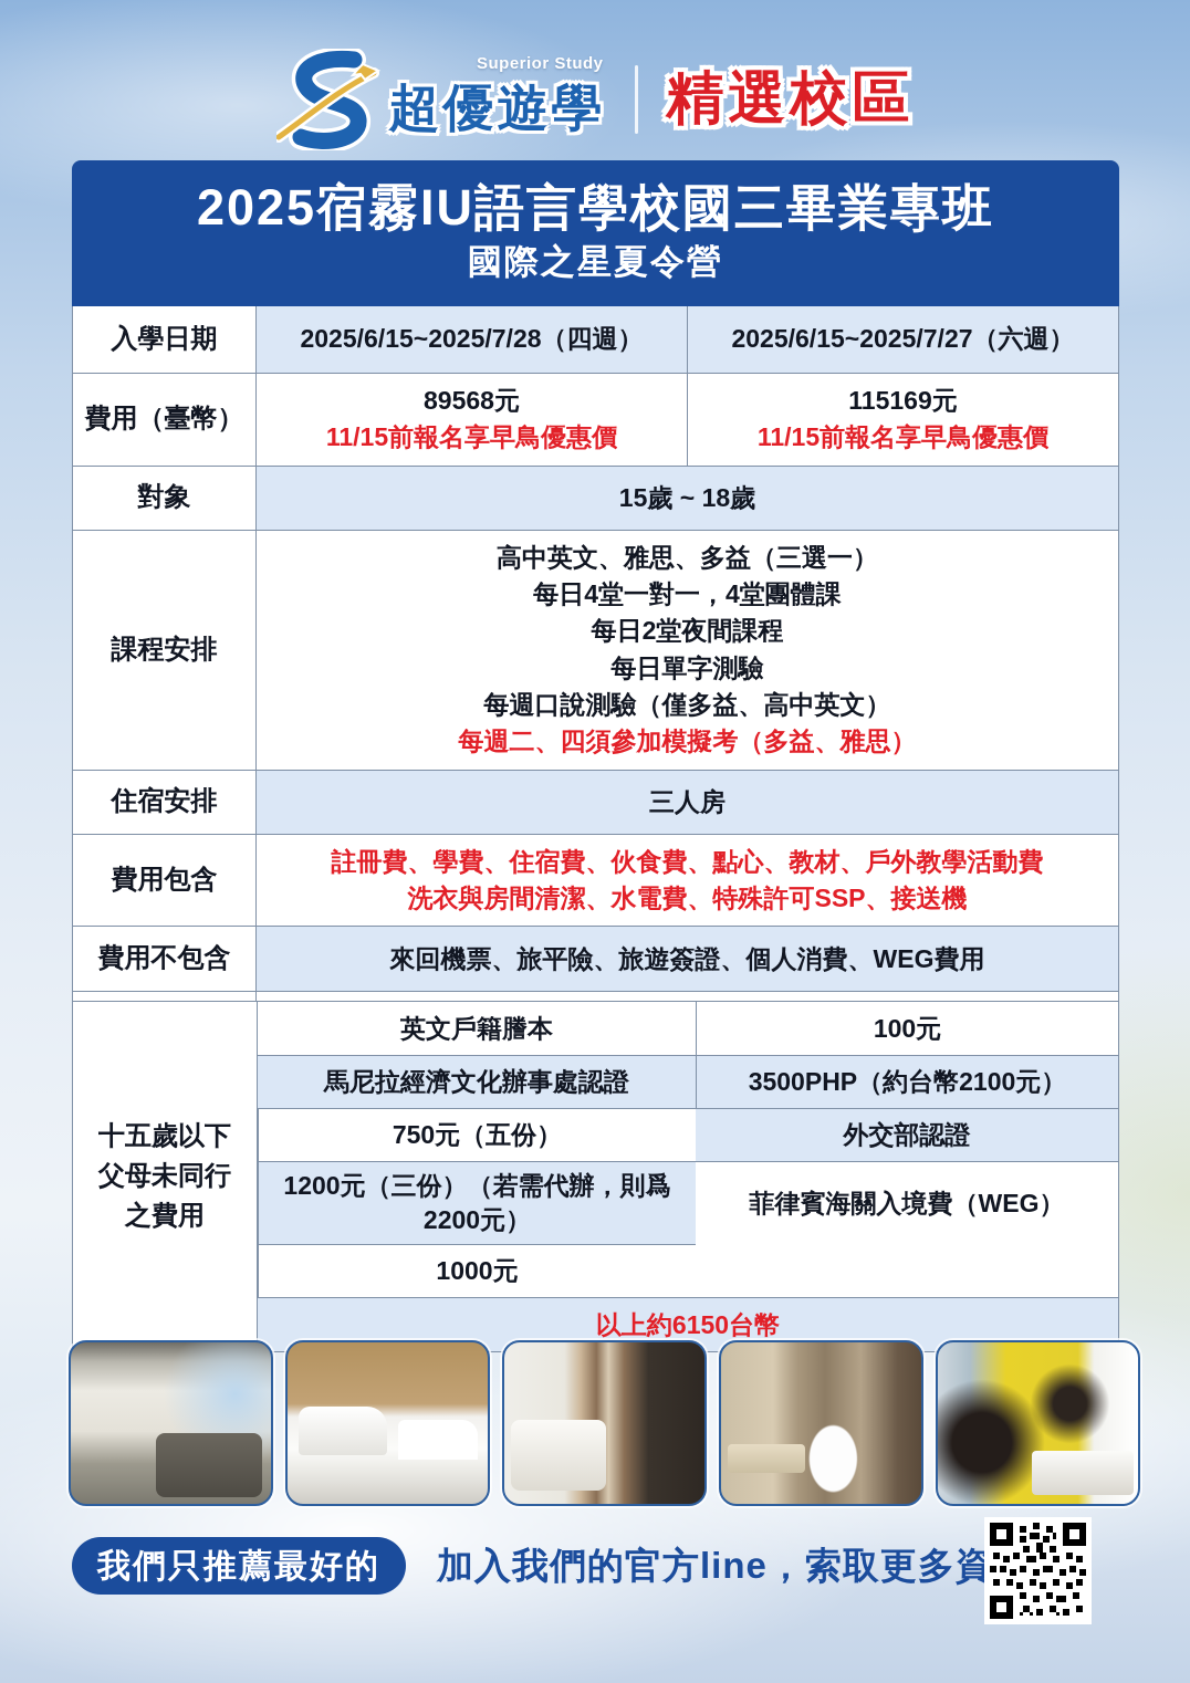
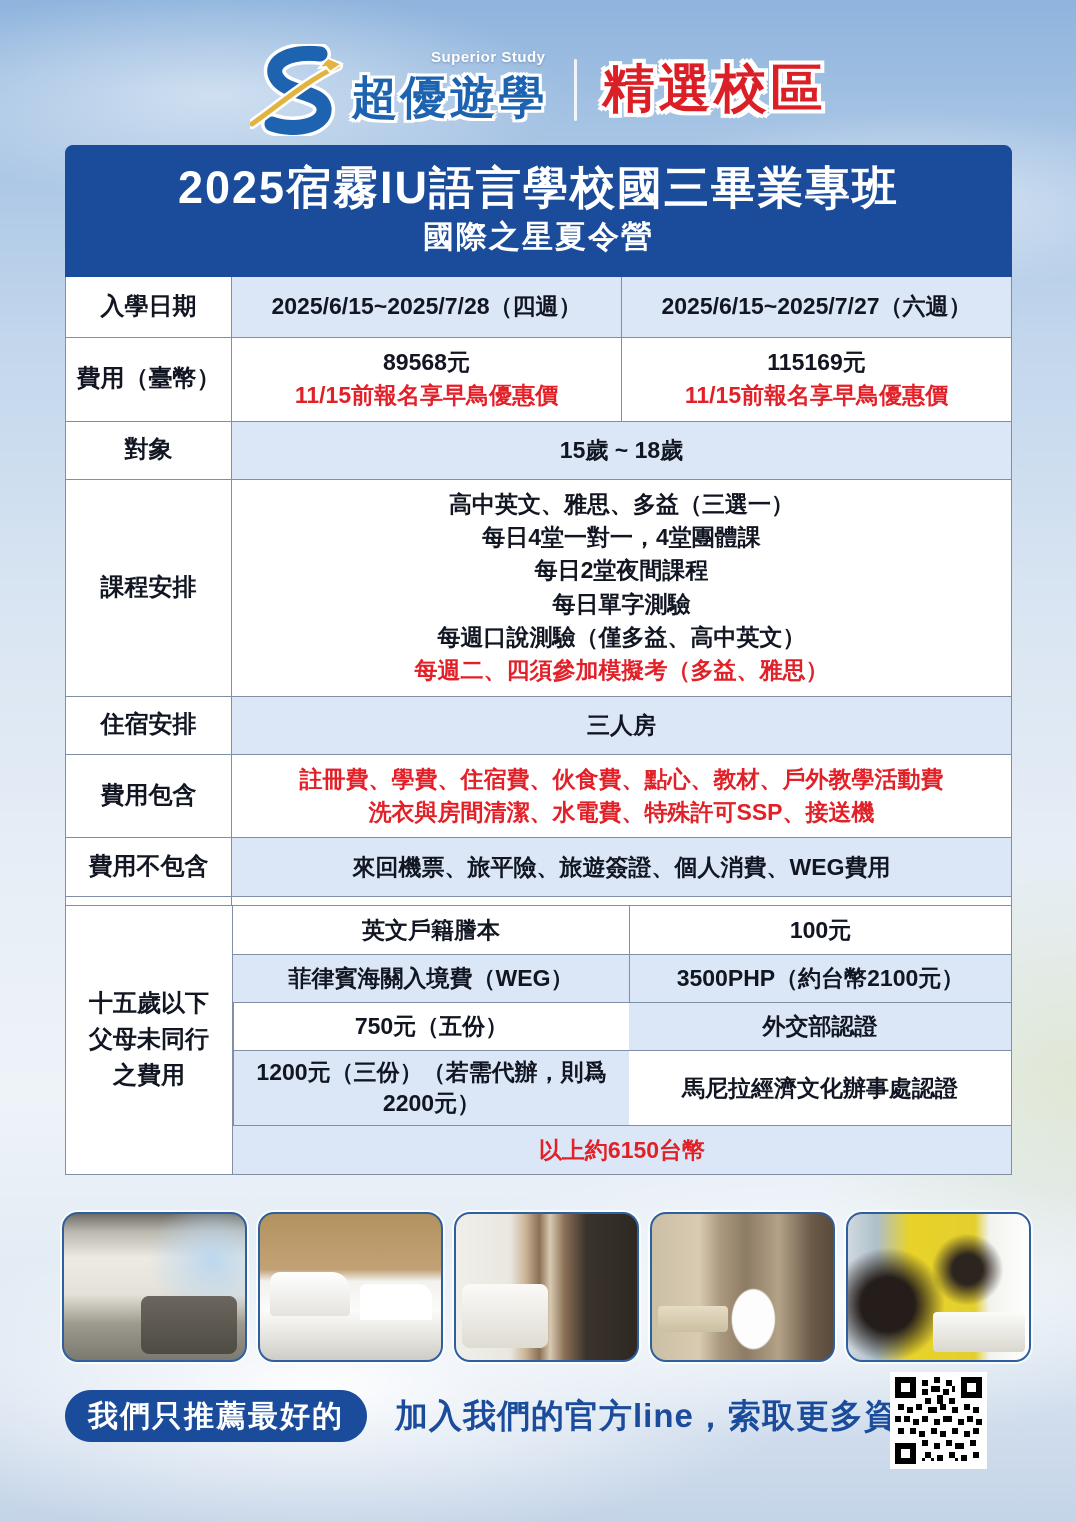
  Superior Study
  超優遊學
  精選校區
  2025宿霧IU語言學校國三畢業專班
  國際之星夏令營
  入學日期
  2025/6/15~2025/7/28（四週）
  2025/6/15~2025/7/27（六週）
  費用（臺幣）
  89568元
  11/15前報名享早鳥優惠價
  115169元
  11/15前報名享早鳥優惠價
  對象
  15歲 ~ 18歲
  課程安排
  高中英文、雅思、多益（三選一）
  每日4堂一對一，4堂團體課
  每日2堂夜間課程
  每日單字測驗
  每週口說測驗（僅多益、高中英文）
  每週二、四須參加模擬考（多益、雅思）
  住宿安排
  三人房
  費用包含
  註冊費、學費、住宿費、伙食費、點心、教材、戶外教學活動費
  洗衣與房間清潔、水電費、特殊許可SSP、接送機
  費用不包含
  來回機票、旅平險、旅遊簽證、個人消費、WEG費用
  十五歲以下
  父母未同行
  之費用
  英文戶籍謄本
  100元
- 馬尼拉經濟文化辦事處認證
+ 菲律賓海關入境費（WEG）
  3500PHP（約台幣2100元）
  750元（五份）
  外交部認證
  1200元（三份）（若需代辦，則爲2200元）
- 菲律賓海關入境費（WEG）
+ 馬尼拉經濟文化辦事處認證
- 1000元
  以上約6150台幣
  我們只推薦最好的
  加入我們的官方line，索取更多資
